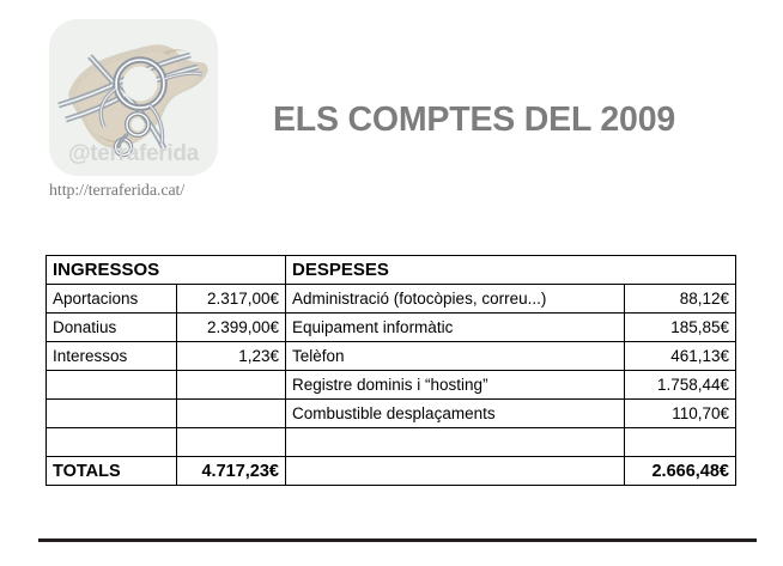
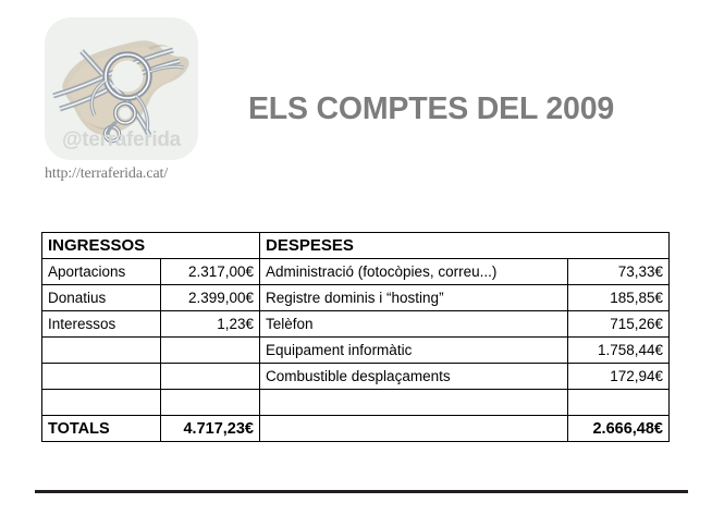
  @terraferida
  http://terraferida.cat/
  ELS COMPTES DEL 2009
  INGRESSOS	DESPESES
- Aportacions	2.317,00€	Administració (fotocòpies, correu...)	88,12€
+ Aportacions	2.317,00€	Administració (fotocòpies, correu...)	73,33€
- Donatius	2.399,00€	Equipament informàtic	185,85€
+ Donatius	2.399,00€	Registre dominis i “hosting”	185,85€
- Interessos	1,23€	Telèfon	461,13€
+ Interessos	1,23€	Telèfon	715,26€
- 		Registre dominis i “hosting”	1.758,44€
+ 		Equipament informàtic	1.758,44€
- 		Combustible desplaçaments	110,70€
+ 		Combustible desplaçaments	172,94€
  TOTALS	4.717,23€		2.666,48€
